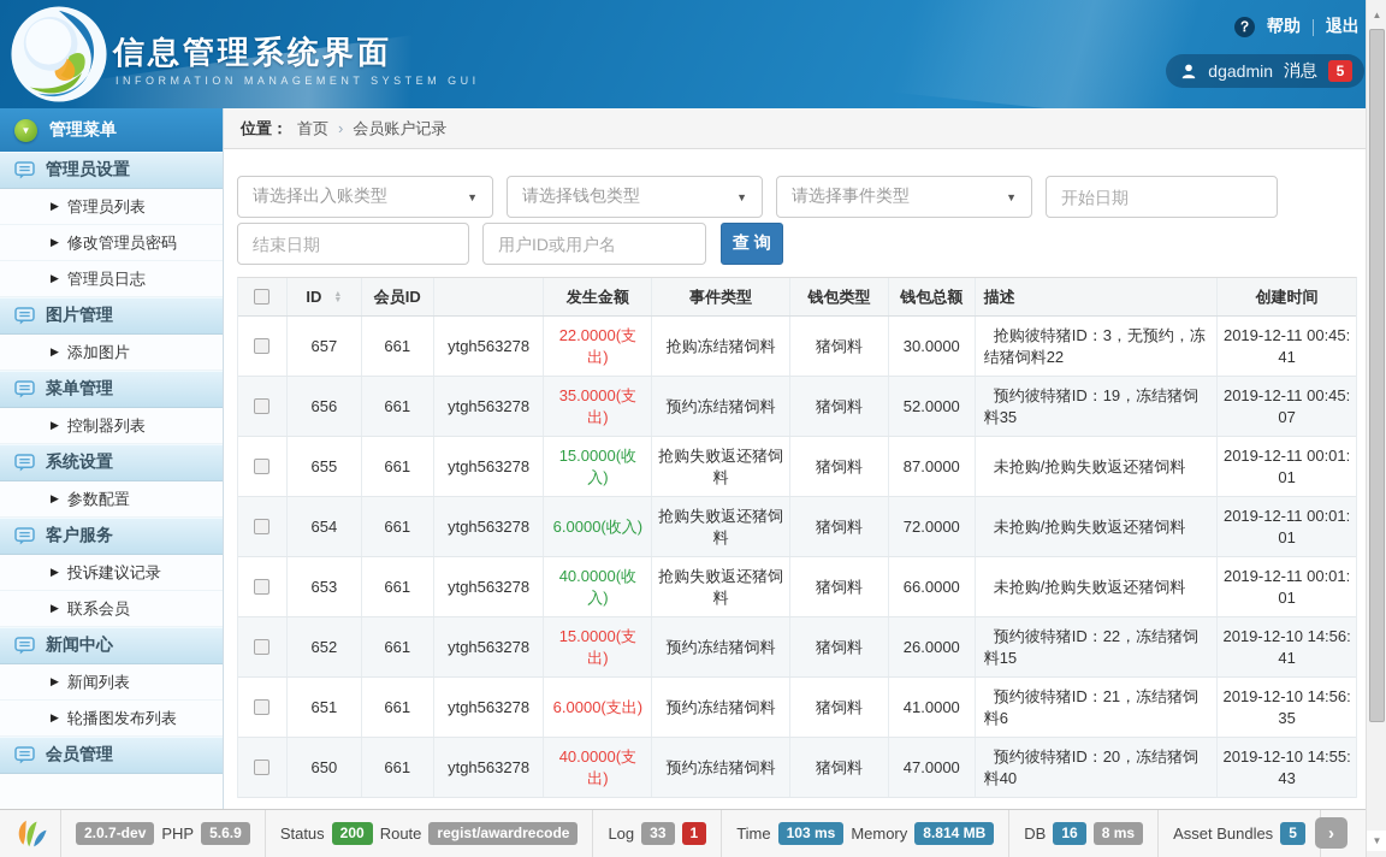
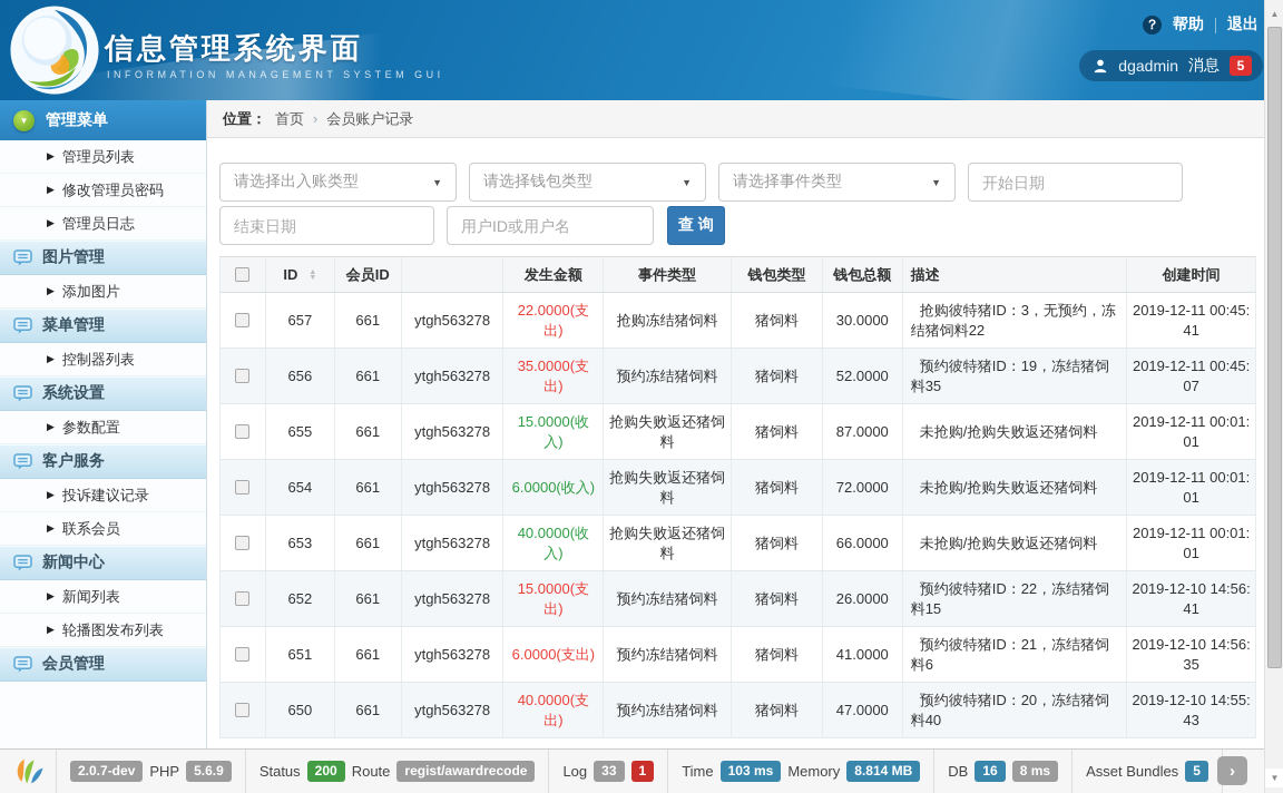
  信息管理系统界面
  INFORMATION MANAGEMENT SYSTEM GUI
  ？
  帮助
  退出
  dgadmin
  消息
  5
  ▼
  管理菜单
- 管理员设置
  ▶
  管理员列表
  ▶
  修改管理员密码
  ▶
  管理员日志
  图片管理
  ▶
  添加图片
  菜单管理
  ▶
  控制器列表
  系统设置
  ▶
  参数配置
  客户服务
  ▶
  投诉建议记录
  ▶
  联系会员
  新闻中心
  ▶
  新闻列表
  ▶
  轮播图发布列表
  会员管理
  位置：
  首页
  ›
  会员账户记录
  请选择出入账类型
  ▼
  请选择钱包类型
  ▼
  请选择事件类型
  ▼
  开始日期
  结束日期
  用户ID或用户名
  查 询
  ID
  会员ID
  发生金额
  事件类型
  钱包类型
  钱包总额
  描述
  创建时间
  657
  661
  ytgh563278
  22.0000(支出)
  抢购冻结猪饲料
  猪饲料
  30.0000
  抢购彼特猪ID：3，无预约，冻结猪饲料22
  2019-12-11 00:45:41
  656
  661
  ytgh563278
  35.0000(支出)
  预约冻结猪饲料
  猪饲料
  52.0000
  预约彼特猪ID：19，冻结猪饲料35
  2019-12-11 00:45:07
  655
  661
  ytgh563278
  15.0000(收入)
  抢购失败返还猪饲料
  猪饲料
  87.0000
  未抢购/抢购失败返还猪饲料
  2019-12-11 00:01:01
  654
  661
  ytgh563278
  6.0000(收入)
  抢购失败返还猪饲料
  猪饲料
  72.0000
  未抢购/抢购失败返还猪饲料
  2019-12-11 00:01:01
  653
  661
  ytgh563278
  40.0000(收入)
  抢购失败返还猪饲料
  猪饲料
  66.0000
  未抢购/抢购失败返还猪饲料
  2019-12-11 00:01:01
  652
  661
  ytgh563278
  15.0000(支出)
  预约冻结猪饲料
  猪饲料
  26.0000
  预约彼特猪ID：22，冻结猪饲料15
  2019-12-10 14:56:41
  651
  661
  ytgh563278
  6.0000(支出)
  预约冻结猪饲料
  猪饲料
  41.0000
  预约彼特猪ID：21，冻结猪饲料6
  2019-12-10 14:56:35
  650
  661
  ytgh563278
  40.0000(支出)
  预约冻结猪饲料
  猪饲料
  47.0000
  预约彼特猪ID：20，冻结猪饲料40
  2019-12-10 14:55:43
  2.0.7-dev
  PHP
  5.6.9
  Status
  200
  Route
  regist/awardrecode
  Log
  33
  1
  Time
  103 ms
  Memory
  8.814 MB
  DB
  16
  8 ms
  Asset Bundles
  5
  ›
  ▲
  ▼
